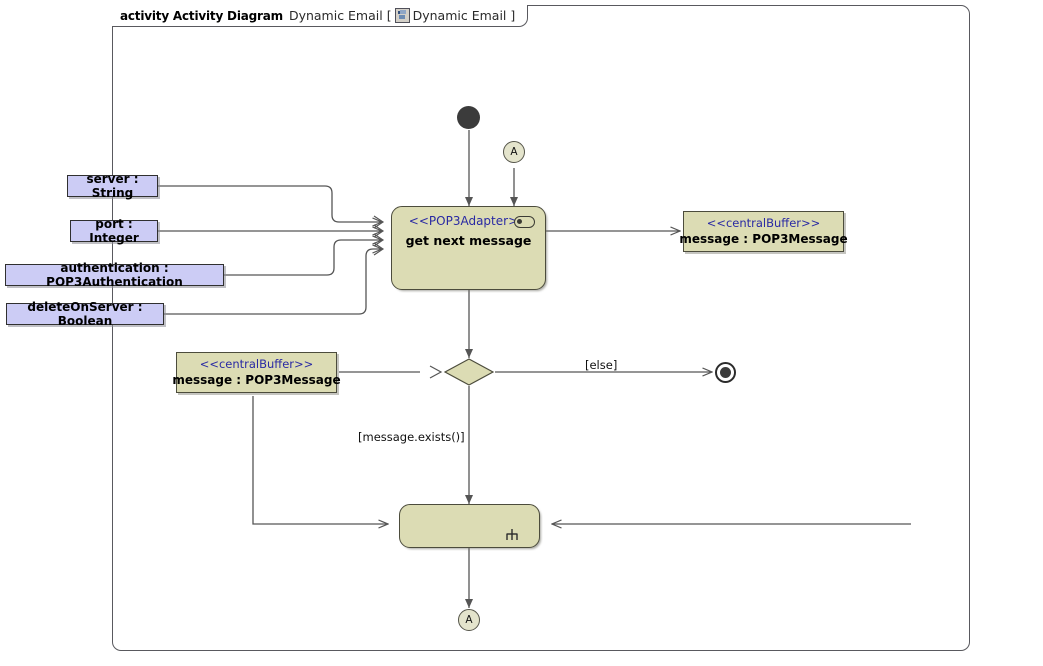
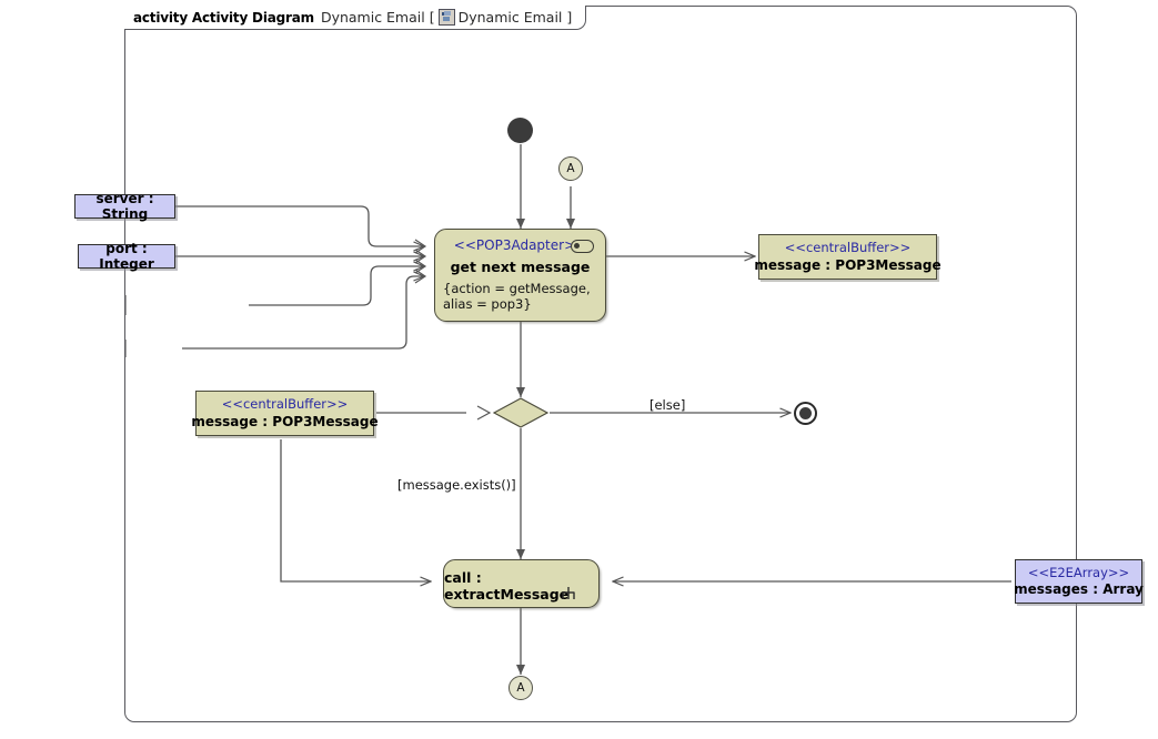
  activity Activity Diagram
  Dynamic Email
  [
  Dynamic Email
  ]
  server : String
  port : Integer
- authentication : POP3Authentication
- deleteOnServer : Boolean
  A
  <<POP3Adapter
  get next message
+ {action = getMessage,
+ alias = pop3}
  <<centralBuffer>>
  message : POP3Message
  <<centralBuffer>>
  message : POP3Message
  [else]
  [message.exists()]
+ call : extractMessage
+ <<E2EArray>>
+ messages : Array
  A
